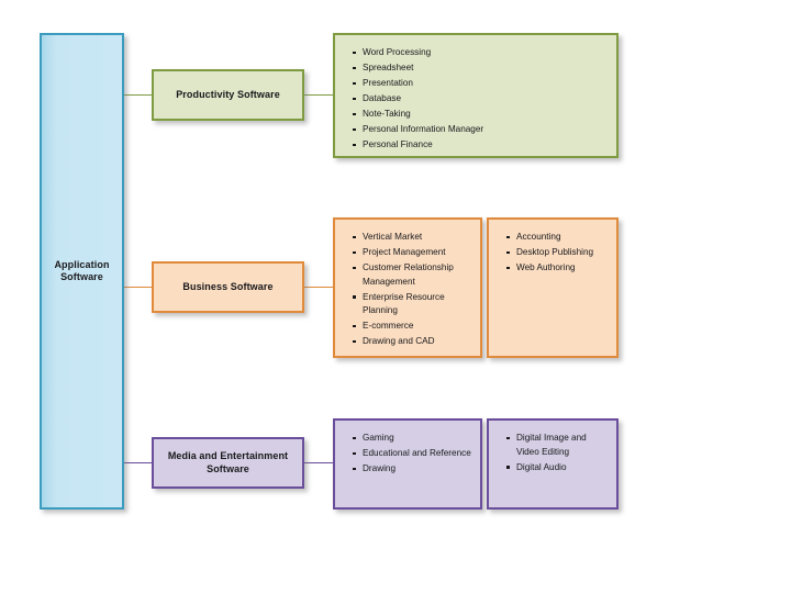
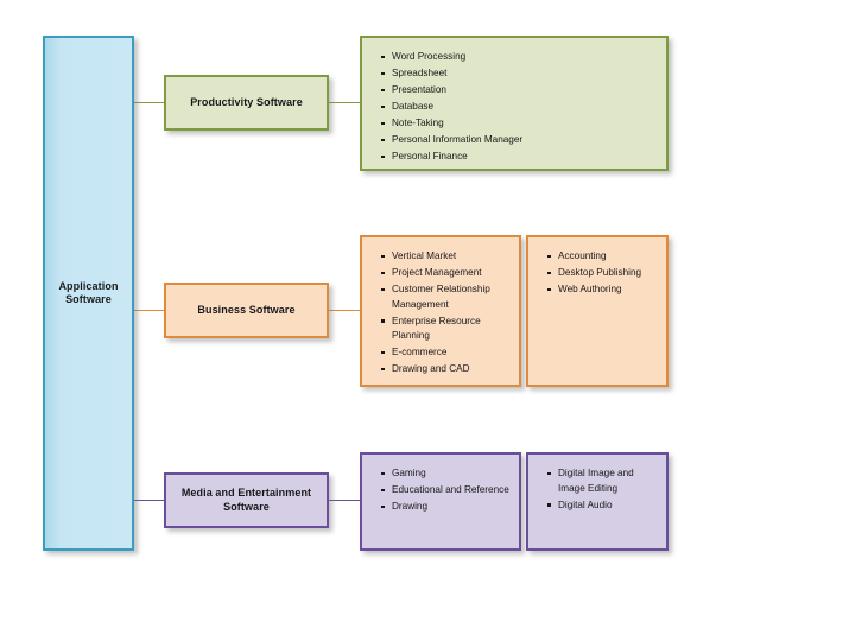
  Application
  Software
  Productivity Software
  Business Software
  Media and Entertainment Software
  Word Processing
  Spreadsheet
  Presentation
  Database
  Note-Taking
  Personal Information Manager
  Personal Finance
  Vertical Market
  Project Management
  Customer Relationship Management
  Enterprise Resource Planning
  E-commerce
  Drawing and CAD
  Accounting
  Desktop Publishing
  Web Authoring
  Gaming
  Educational and Reference
  Drawing
- Digital Image and Video Editing
+ Digital Image and Image Editing
  Digital Audio
